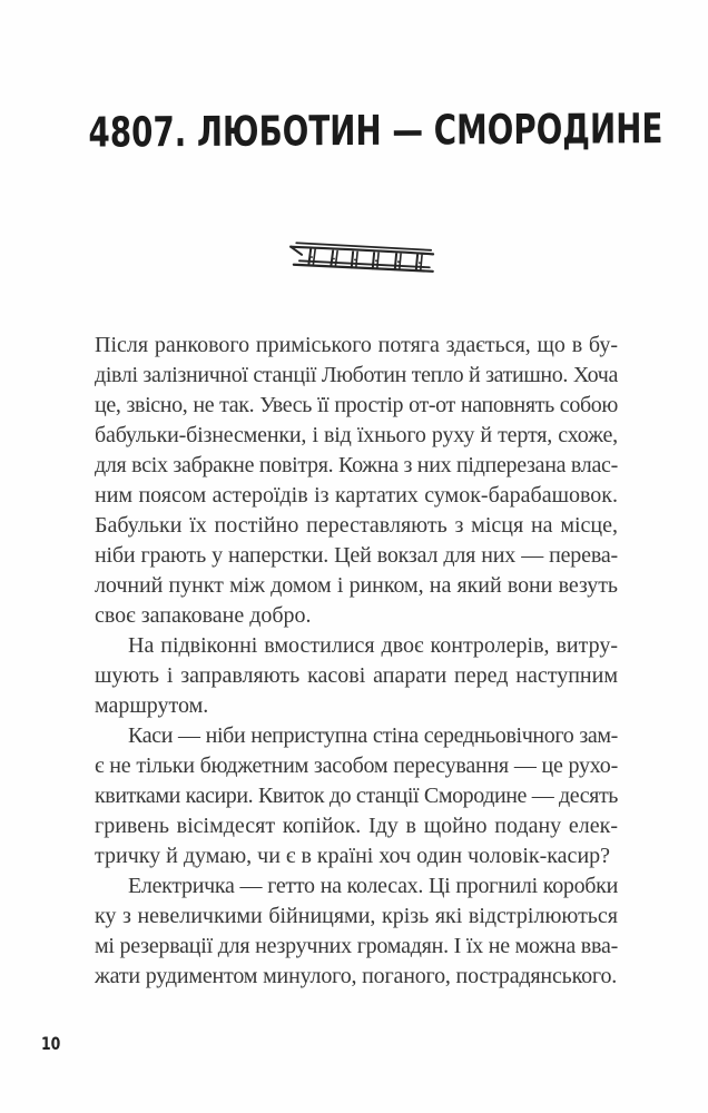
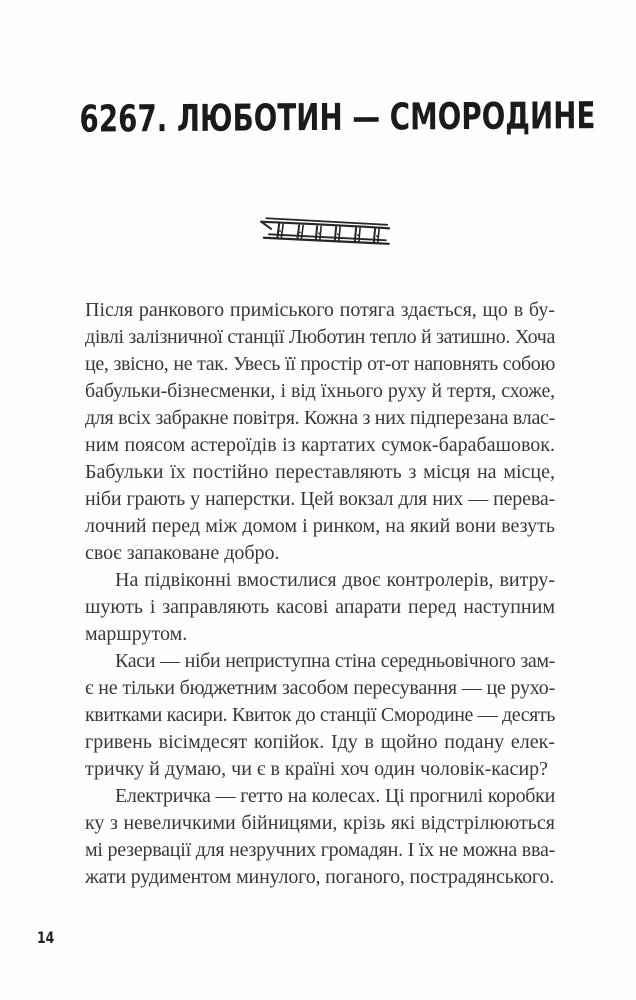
- 4807. ЛЮБОТИН — СМОРОДИНЕ
+ 6267. ЛЮБОТИН — СМОРОДИНЕ
  Після ранкового приміського потяга здається, що в бу-
  дівлі залізничної станції Люботин тепло й затишно. Хоча
  це, звісно, не так. Увесь її простір от-от наповнять собою
  бабульки-бізнесменки, і від їхнього руху й тертя, схоже,
  для всіх забракне повітря. Кожна з них підперезана влас-
  ним поясом астероїдів із картатих сумок-барабашовок.
  Бабульки їх постійно переставляють з місця на місце,
  ніби грають у наперстки. Цей вокзал для них — перева-
- лочний пункт між домом і ринком, на який вони везуть
+ лочний перед між домом і ринком, на який вони везуть
  своє запаковане добро.
  На підвіконні вмостилися двоє контролерів, витру-
  шують і заправляють касові апарати перед наступним
  маршрутом.
  Каси — ніби неприступна стіна середньовічного зам-
  є не тільки бюджетним засобом пересування — це рухо-
  квитками касири. Квиток до станції Смородине — десять
  гривень вісімдесят копійок. Іду в щойно подану елек-
  тричку й думаю, чи є в країні хоч один чоловік-касир?
  Електричка — гетто на колесах. Ці прогнилі коробки
  ку з невеличкими бійницями, крізь які відстрілюються
  мі резервації для незручних громадян. І їх не можна вва-
  жати рудиментом минулого, поганого, пострадянського.
- 10
+ 14
